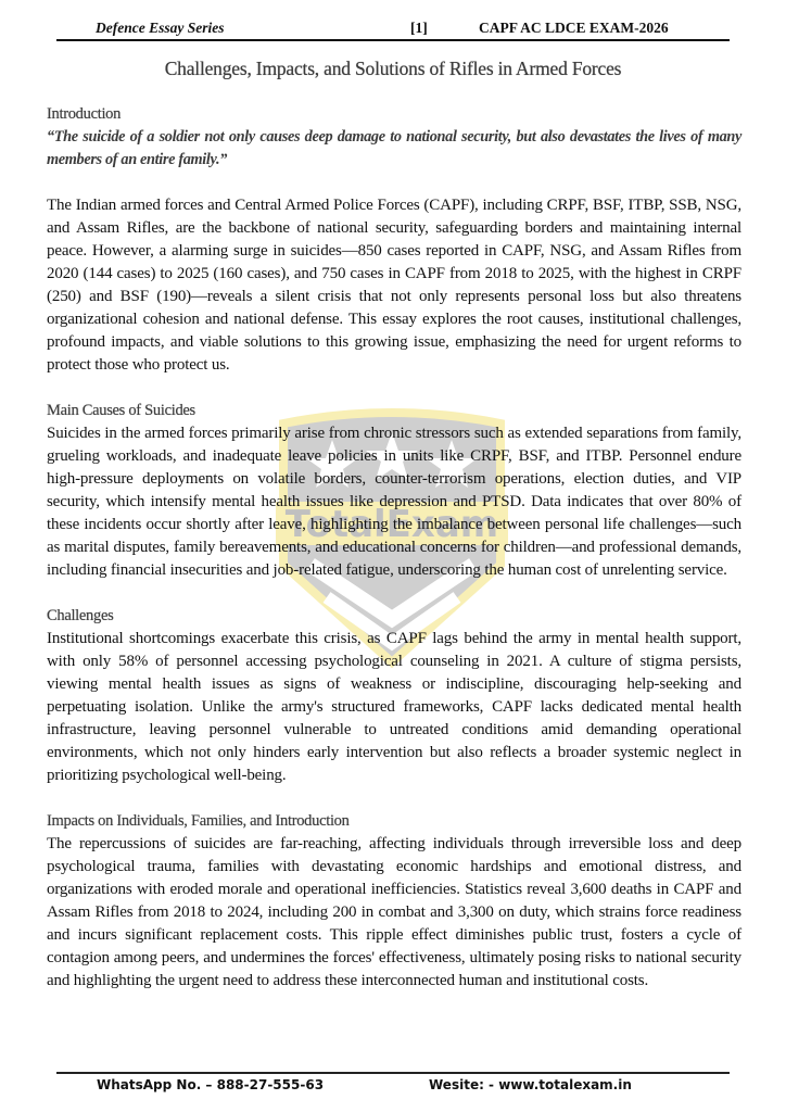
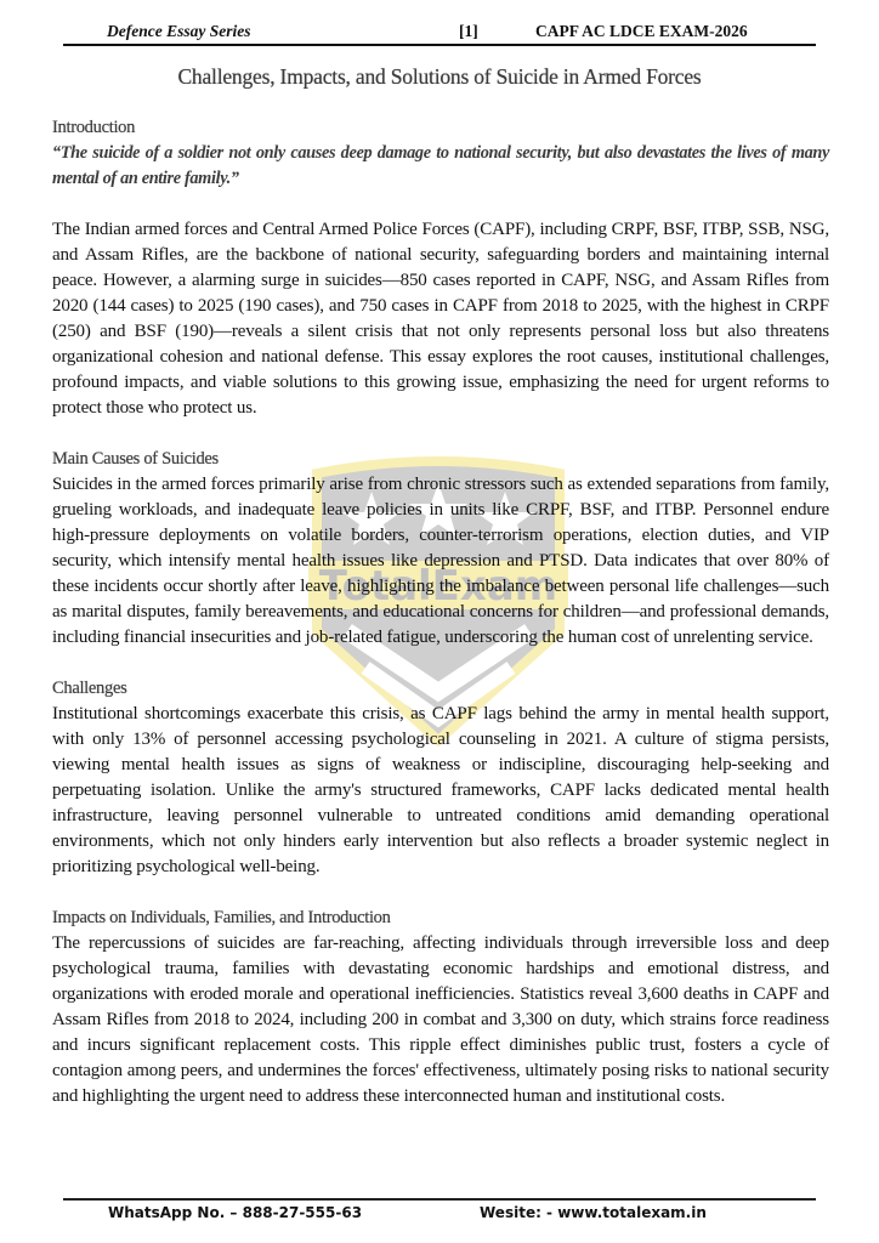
  Defence Essay Series
  [1]
  CAPF AC LDCE EXAM-2026
- Challenges, Impacts, and Solutions of Rifles in Armed Forces
+ Challenges, Impacts, and Solutions of Suicide in Armed Forces
  TotalExam
  Introduction
- “The suicide of a soldier not only causes deep damage to national security, but also devastates the lives of many members of an entire family.”
+ “The suicide of a soldier not only causes deep damage to national security, but also devastates the lives of many mental of an entire family.”
- The Indian armed forces and Central Armed Police Forces (CAPF), including CRPF, BSF, ITBP, SSB, NSG, and Assam Rifles, are the backbone of national security, safeguarding borders and maintaining internal peace. However, a alarming surge in suicides—850 cases reported in CAPF, NSG, and Assam Rifles from 2020 (144 cases) to 2025 (160 cases), and 750 cases in CAPF from 2018 to 2025, with the highest in CRPF (250) and BSF (190)—reveals a silent crisis that not only represents personal loss but also threatens organizational cohesion and national defense. This essay explores the root causes, institutional challenges, profound impacts, and viable solutions to this growing issue, emphasizing the need for urgent reforms to protect those who protect us.
+ The Indian armed forces and Central Armed Police Forces (CAPF), including CRPF, BSF, ITBP, SSB, NSG, and Assam Rifles, are the backbone of national security, safeguarding borders and maintaining internal peace. However, a alarming surge in suicides—850 cases reported in CAPF, NSG, and Assam Rifles from 2020 (144 cases) to 2025 (190 cases), and 750 cases in CAPF from 2018 to 2025, with the highest in CRPF (250) and BSF (190)—reveals a silent crisis that not only represents personal loss but also threatens organizational cohesion and national defense. This essay explores the root causes, institutional challenges, profound impacts, and viable solutions to this growing issue, emphasizing the need for urgent reforms to protect those who protect us.
  Main Causes of Suicides
  Suicides in the armed forces primarily arise from chronic stressors such as extended separations from family, grueling workloads, and inadequate leave policies in units like CRPF, BSF, and ITBP. Personnel endure high-pressure deployments on volatile borders, counter-terrorism operations, election duties, and VIP security, which intensify mental health issues like depression and PTSD. Data indicates that over 80% of these incidents occur shortly after leave, highlighting the imbalance between personal life challenges—such as marital disputes, family bereavements, and educational concerns for children—and professional demands, including financial insecurities and job-related fatigue, underscoring the human cost of unrelenting service.
  Challenges
- Institutional shortcomings exacerbate this crisis, as CAPF lags behind the army in mental health support, with only 58% of personnel accessing psychological counseling in 2021. A culture of stigma persists, viewing mental health issues as signs of weakness or indiscipline, discouraging help-seeking and perpetuating isolation. Unlike the army's structured frameworks, CAPF lacks dedicated mental health infrastructure, leaving personnel vulnerable to untreated conditions amid demanding operational environments, which not only hinders early intervention but also reflects a broader systemic neglect in prioritizing psychological well-being.
+ Institutional shortcomings exacerbate this crisis, as CAPF lags behind the army in mental health support, with only 13% of personnel accessing psychological counseling in 2021. A culture of stigma persists, viewing mental health issues as signs of weakness or indiscipline, discouraging help-seeking and perpetuating isolation. Unlike the army's structured frameworks, CAPF lacks dedicated mental health infrastructure, leaving personnel vulnerable to untreated conditions amid demanding operational environments, which not only hinders early intervention but also reflects a broader systemic neglect in prioritizing psychological well-being.
  Impacts on Individuals, Families, and Introduction
  The repercussions of suicides are far-reaching, affecting individuals through irreversible loss and deep psychological trauma, families with devastating economic hardships and emotional distress, and organizations with eroded morale and operational inefficiencies. Statistics reveal 3,600 deaths in CAPF and Assam Rifles from 2018 to 2024, including 200 in combat and 3,300 on duty, which strains force readiness and incurs significant replacement costs. This ripple effect diminishes public trust, fosters a cycle of contagion among peers, and undermines the forces' effectiveness, ultimately posing risks to national security and highlighting the urgent need to address these interconnected human and institutional costs.
  WhatsApp No. – 888-27-555-63
  Wesite: - www.totalexam.in
